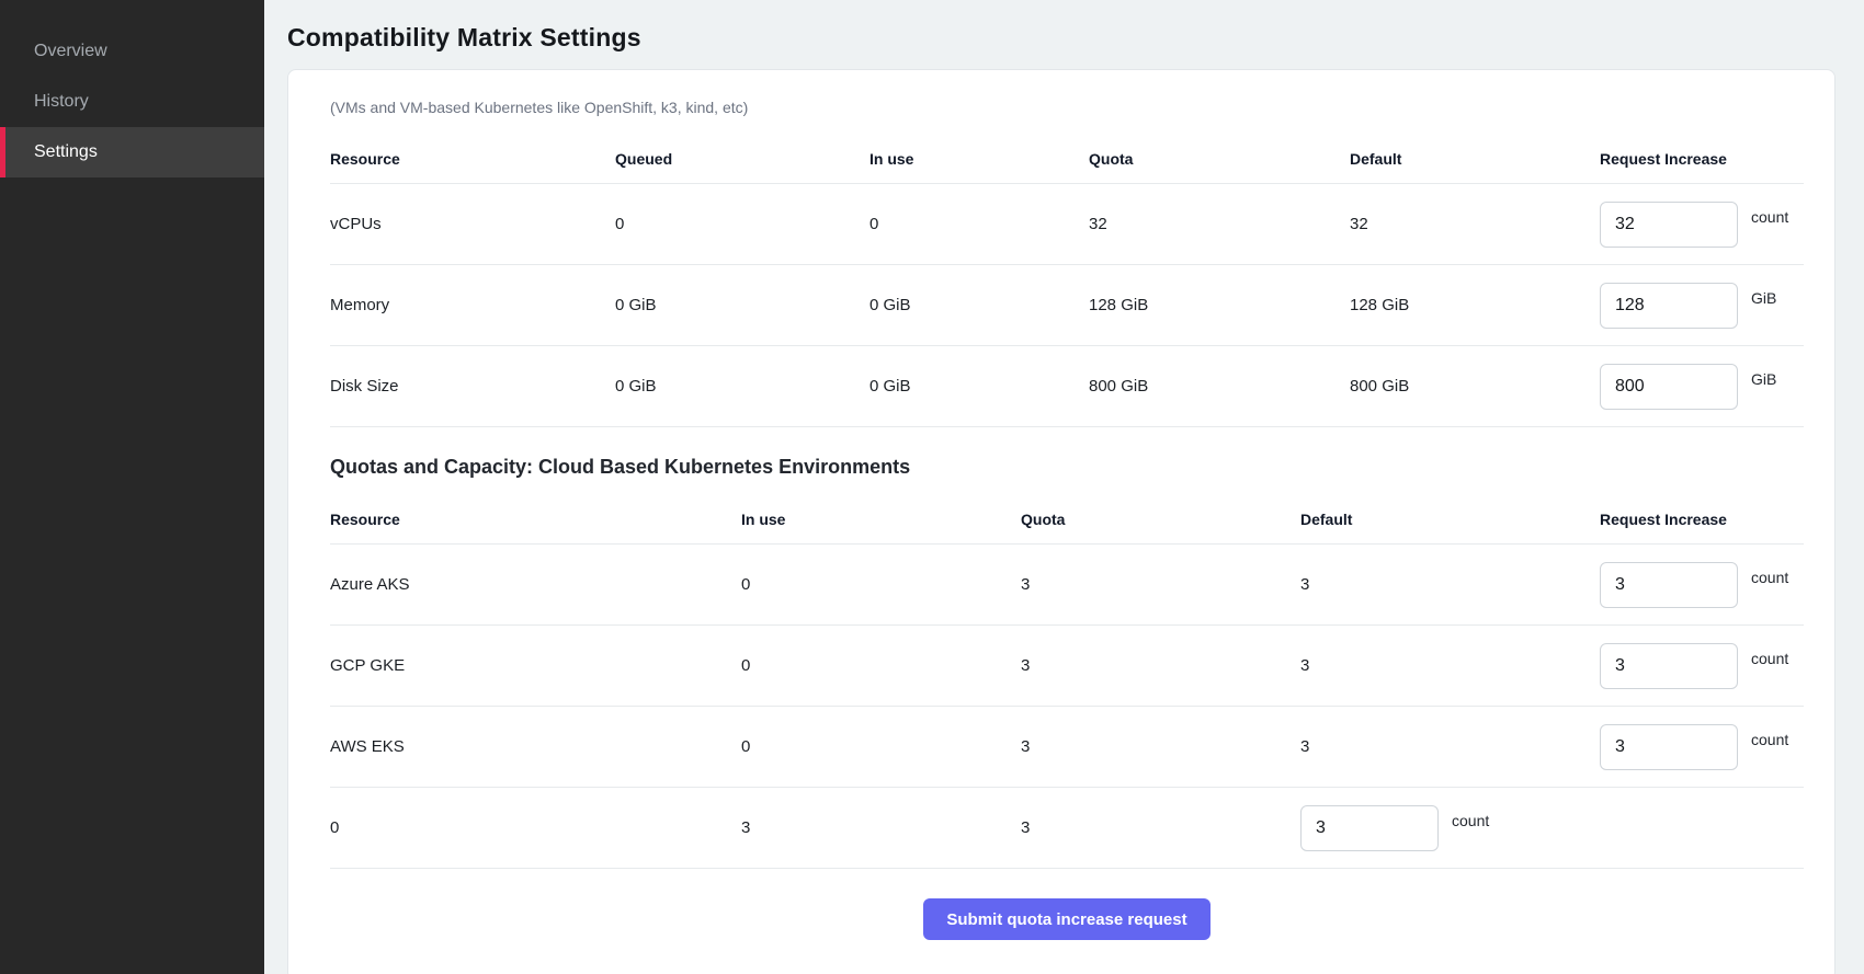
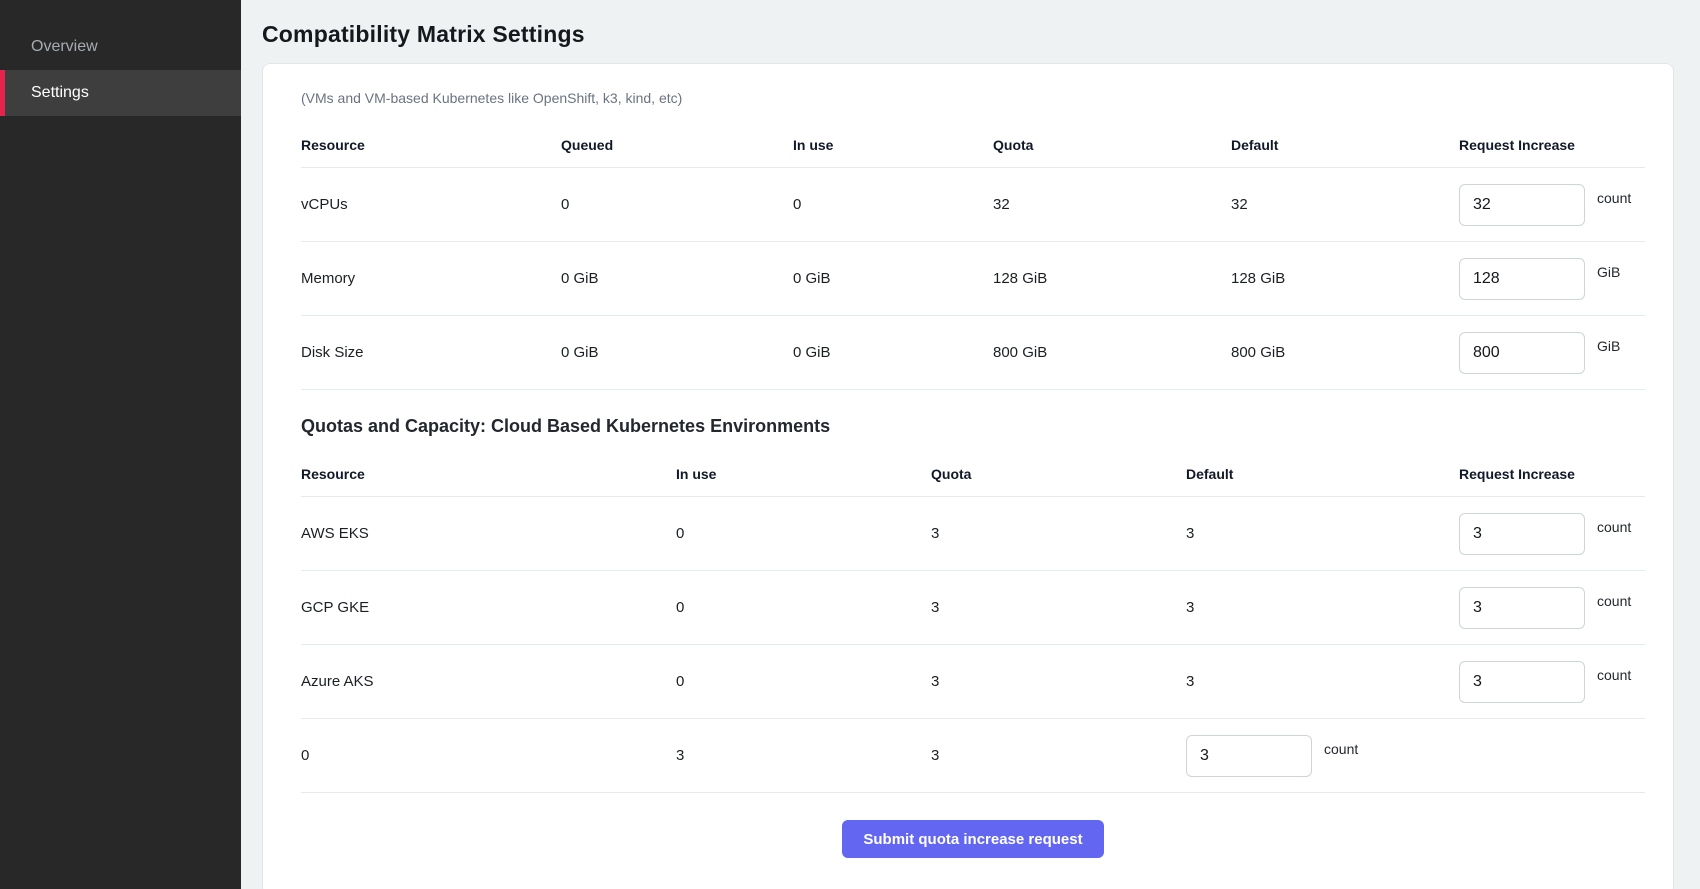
  Overview
- History
  Settings
  Compatibility Matrix Settings
  (VMs and VM-based Kubernetes like OpenShift, k3, kind, etc)
  Resource
  Queued
  In use
  Quota
  Default
  Request Increase
  vCPUs
  0
  0
  32
  32
  32
  count
  Memory
  0 GiB
  0 GiB
  128 GiB
  128 GiB
  128
  GiB
  Disk Size
  0 GiB
  0 GiB
  800 GiB
  800 GiB
  800
  GiB
  Quotas and Capacity: Cloud Based Kubernetes Environments
  Resource
  In use
  Quota
  Default
  Request Increase
- Azure AKS
+ AWS EKS
  0
  3
  3
  3
  count
  GCP GKE
  0
  3
  3
  3
  count
- AWS EKS
+ Azure AKS
  0
  3
  3
  3
  count
  0
  3
  3
  3
  count
  Submit quota increase request
